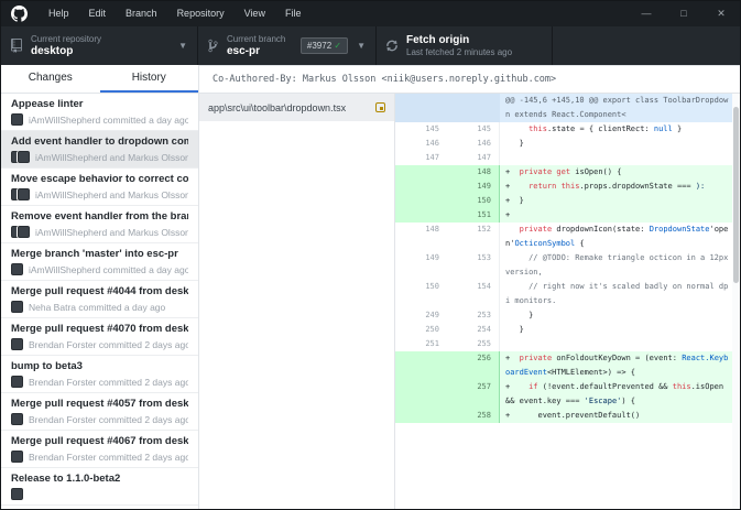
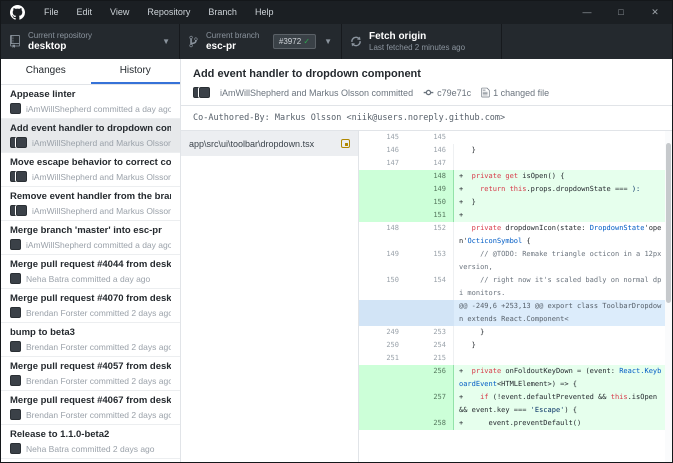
- Help
+ File
  Edit
- Branch
+ View
  Repository
- View
+ Branch
- File
+ Help
  —
  □
  ✕
  Current repository
  desktop
  ▼
  Current branch
  esc-pr
  #3972 ✓
  ▼
  Fetch origin
  Last fetched 2 minutes ago
  Changes
  History
  Appease linter
  iAmWillShepherd committed a day ago
  Add event handler to dropdown com
  iAmWillShepherd and Markus Olsson
  Move escape behavior to correct co
  iAmWillShepherd and Markus Olsson
  Remove event handler from the bra
  iAmWillShepherd and Markus Olsson
  Merge branch 'master' into esc-pr
  iAmWillShepherd committed a day ago
  Merge pull request #4044 from desk
  Neha Batra committed a day ago
  Merge pull request #4070 from desk
  Brendan Forster committed 2 days ago
  bump to beta3
  Brendan Forster committed 2 days ago
  Merge pull request #4057 from desk
  Brendan Forster committed 2 days ago
  Merge pull request #4067 from desk
  Brendan Forster committed 2 days ago
  Release to 1.1.0-beta2
+ Neha Batra committed 2 days ago
+ Add event handler to dropdown component
+ iAmWillShepherd and Markus Olsson committed
+ c79e71c
+ 1 changed file
  Co-Authored-By: Markus Olsson <niik@users.noreply.github.com>
  app\src\ui\toolbar\dropdown.tsx
- @@ -145,6 +145,10 @@ export class ToolbarDropdown extends React.Component<
  145
  145
- this.state = { clientRect: null }
  146
  146
  }
  147
  147
  148
  + private get isOpen() {
  149
  + return this.props.dropdownState === ):
  150
  + }
  151
  +
  148
  152
  private dropdownIcon(state: DropdownState'open'OcticonSymbol {
  149
  153
  // @TODO: Remake triangle octicon in a 12px version,
  150
  154
  // right now it's scaled badly on normal dpi monitors.
+ @@ -249,6 +253,13 @@ export class ToolbarDropdown extends React.Component<
  249
  253
  }
  250
  254
  }
  251
- 255
+ 215
  256
  + private onFoldoutKeyDown = (event: React.KeyboardEvent<HTMLElement>) => {
  257
  + if (!event.defaultPrevented && this.isOpen && event.key === 'Escape') {
  258
  + event.preventDefault()
